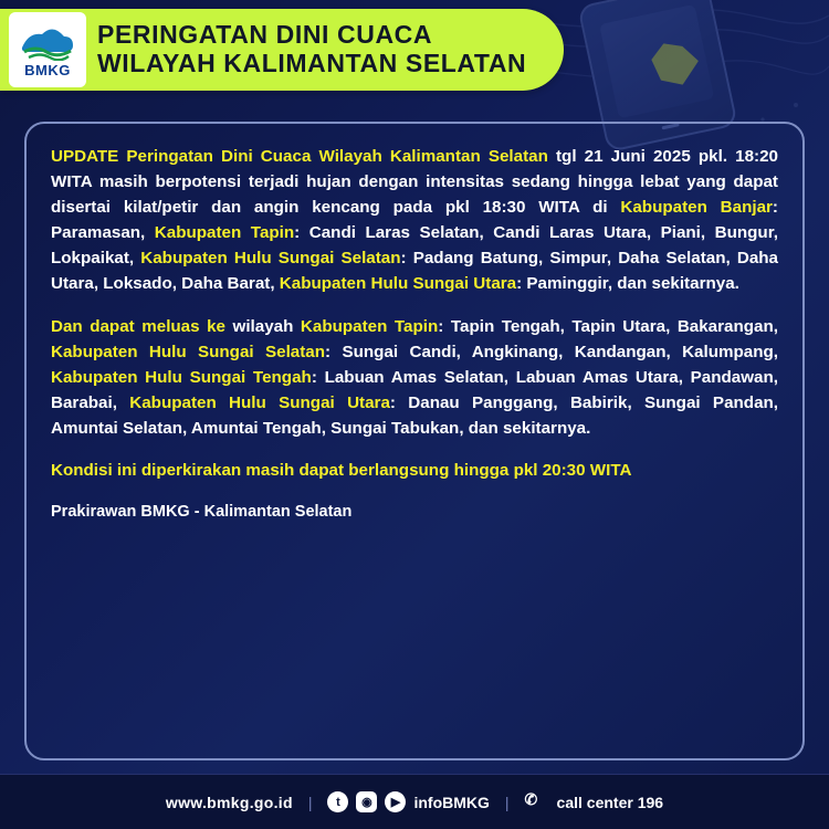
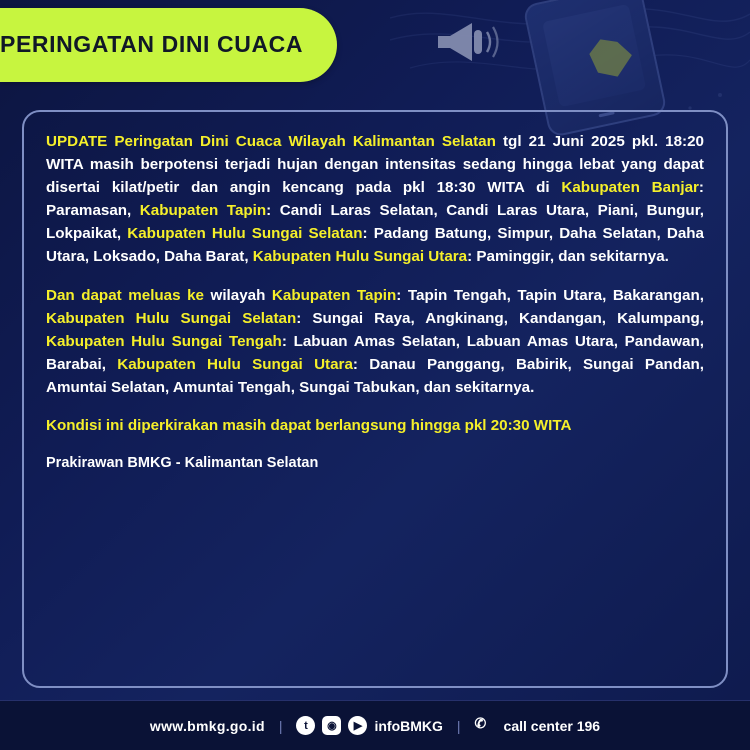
- BMKG
  PERINGATAN DINI CUACA
- WILAYAH KALIMANTAN SELATAN
  UPDATE Peringatan Dini Cuaca Wilayah Kalimantan Selatan tgl 21 Juni 2025 pkl. 18:20 WITA masih berpotensi terjadi hujan dengan intensitas sedang hingga lebat yang dapat disertai kilat/petir dan angin kencang pada pkl 18:30 WITA di Kabupaten Banjar: Paramasan, Kabupaten Tapin: Candi Laras Selatan, Candi Laras Utara, Piani, Bungur, Lokpaikat, Kabupaten Hulu Sungai Selatan: Padang Batung, Simpur, Daha Selatan, Daha Utara, Loksado, Daha Barat, Kabupaten Hulu Sungai Utara: Paminggir, dan sekitarnya.
- Dan dapat meluas ke wilayah Kabupaten Tapin: Tapin Tengah, Tapin Utara, Bakarangan, Kabupaten Hulu Sungai Selatan: Sungai Candi, Angkinang, Kandangan, Kalumpang, Kabupaten Hulu Sungai Tengah: Labuan Amas Selatan, Labuan Amas Utara, Pandawan, Barabai, Kabupaten Hulu Sungai Utara: Danau Panggang, Babirik, Sungai Pandan, Amuntai Selatan, Amuntai Tengah, Sungai Tabukan, dan sekitarnya.
+ Dan dapat meluas ke wilayah Kabupaten Tapin: Tapin Tengah, Tapin Utara, Bakarangan, Kabupaten Hulu Sungai Selatan: Sungai Raya, Angkinang, Kandangan, Kalumpang, Kabupaten Hulu Sungai Tengah: Labuan Amas Selatan, Labuan Amas Utara, Pandawan, Barabai, Kabupaten Hulu Sungai Utara: Danau Panggang, Babirik, Sungai Pandan, Amuntai Selatan, Amuntai Tengah, Sungai Tabukan, dan sekitarnya.
  Kondisi ini diperkirakan masih dapat berlangsung hingga pkl 20:30 WITA
  Prakirawan BMKG - Kalimantan Selatan
  www.bmkg.go.id
  |
  t
  ◉
  ▶
  infoBMKG
  |
  ✆
  call center 196
